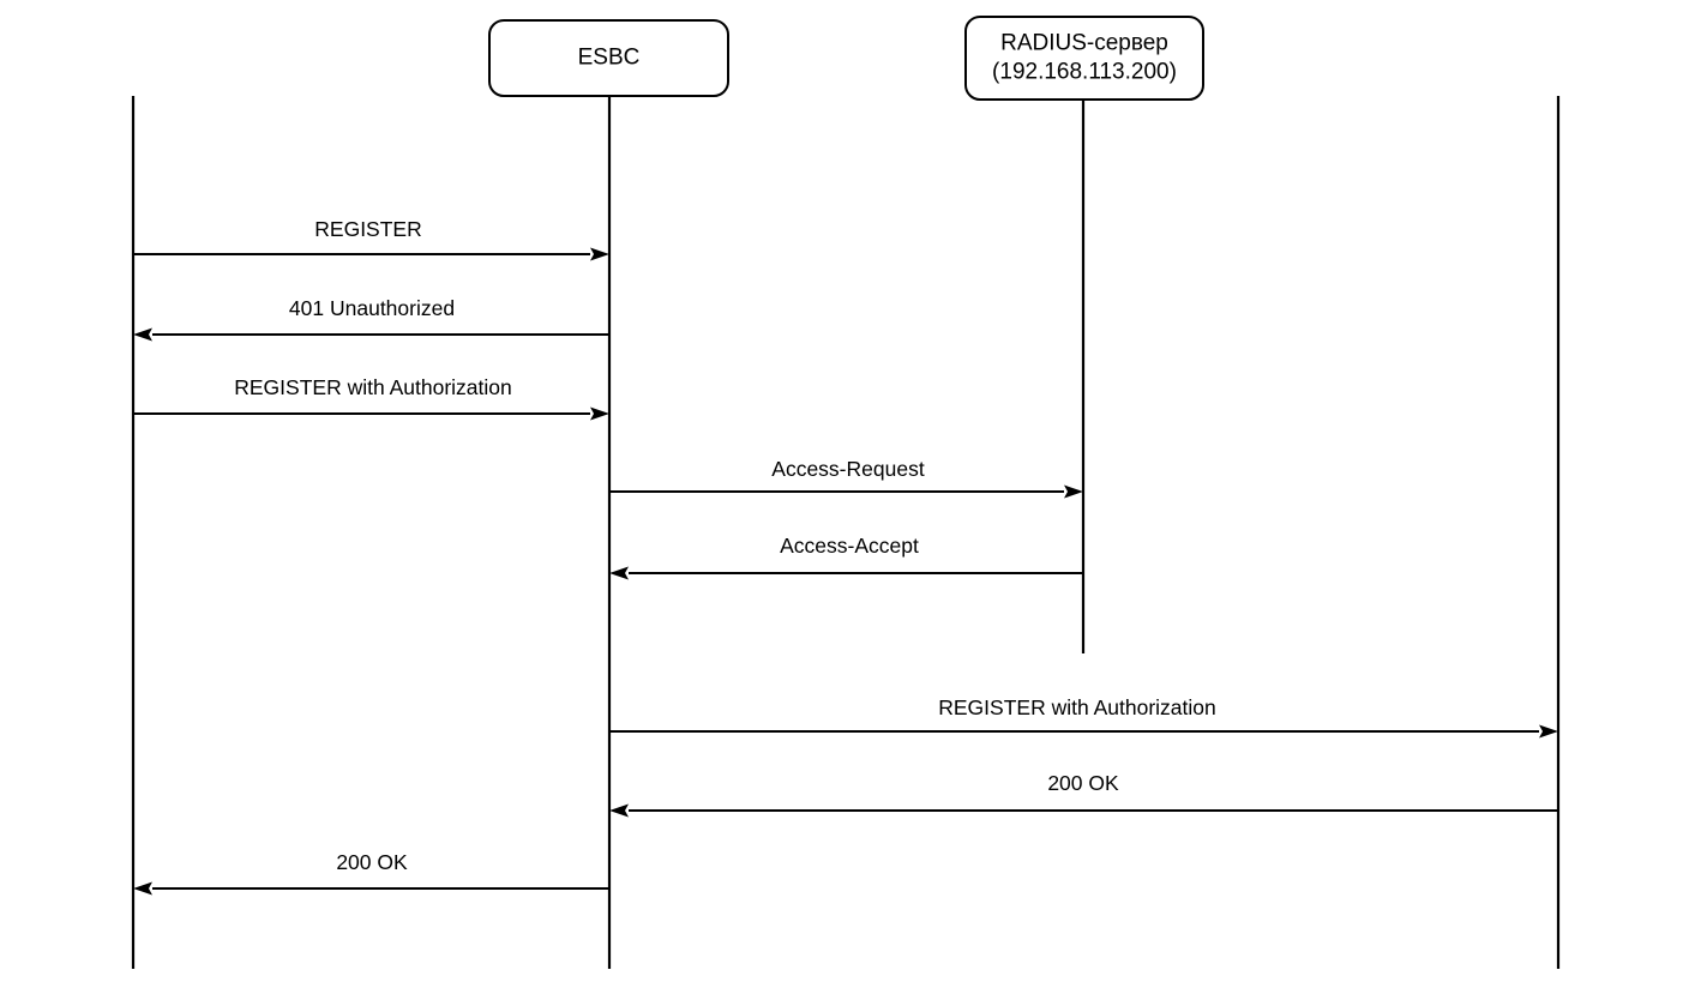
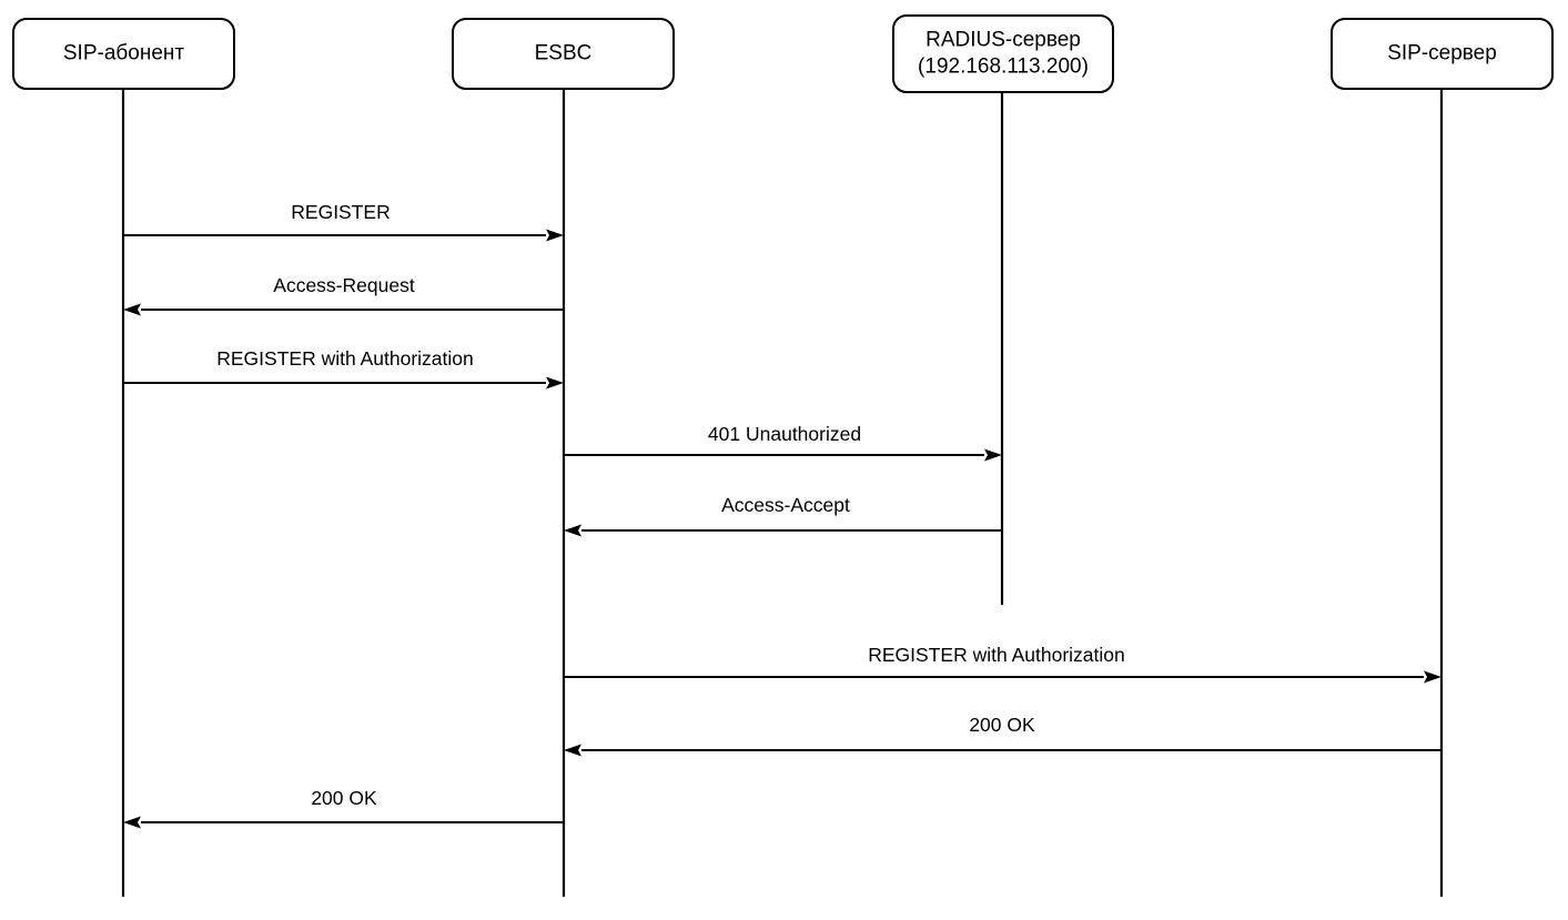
+ SIP-абонент
  ESBC
  RADIUS-сервер
  (192.168.113.200)
+ SIP-сервер
  REGISTER
- 401 Unauthorized
+ Access-Request
  REGISTER with Authorization
- Access-Request
+ 401 Unauthorized
  Access-Accept
  REGISTER with Authorization
  200 OK
  200 OK
